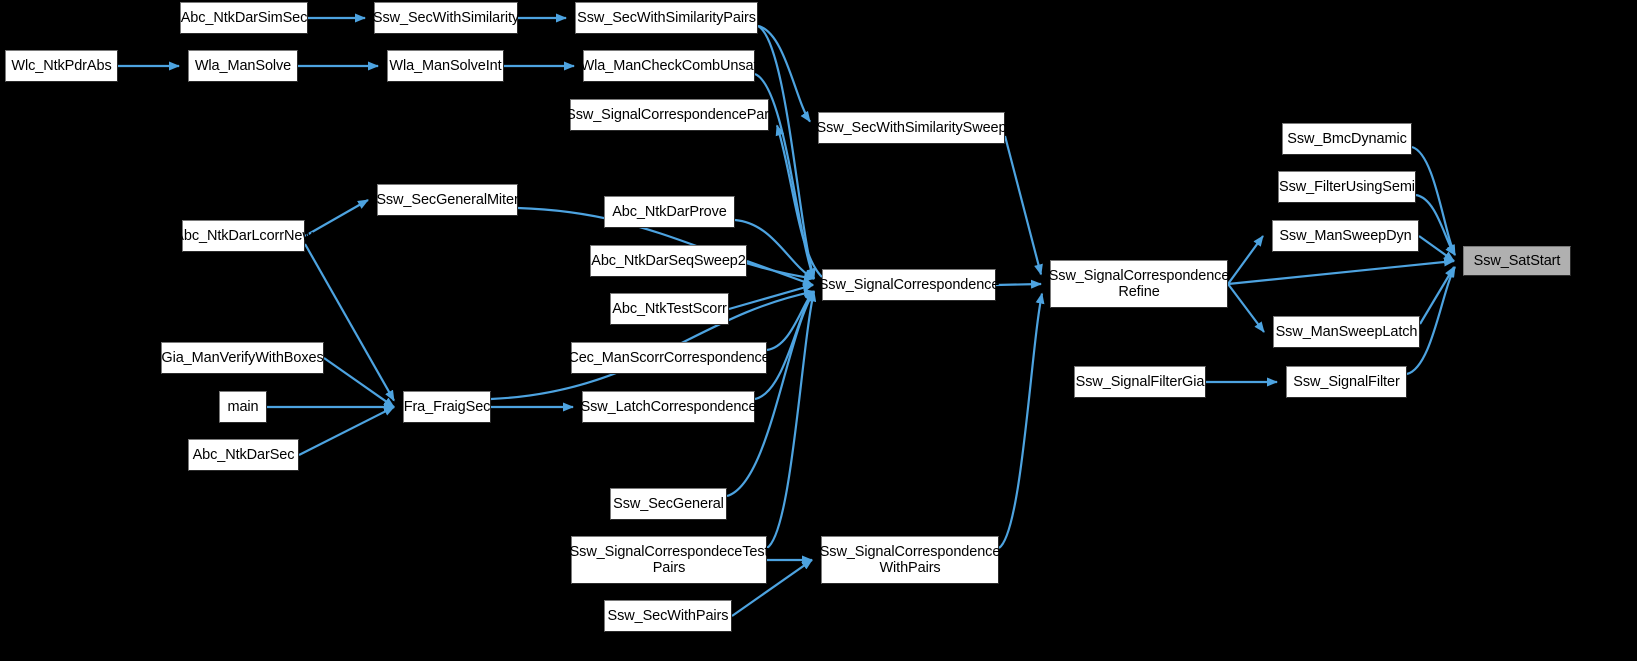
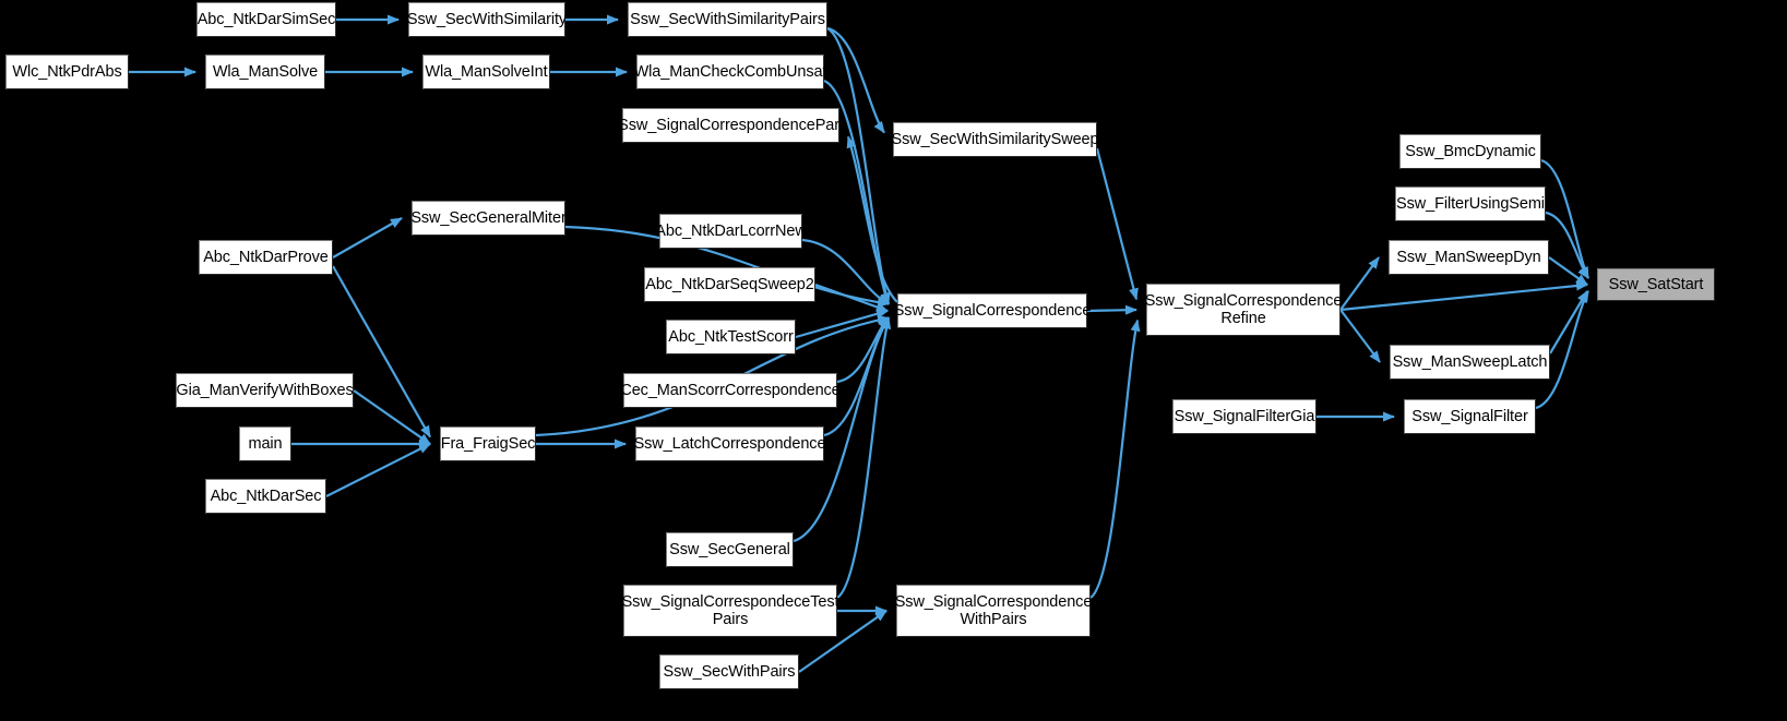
  Abc_NtkDarSimSec
  Ssw_SecWithSimilarity
  Ssw_SecWithSimilarityPairs
  Wlc_NtkPdrAbs
  Wla_ManSolve
  Wla_ManSolveInt
  Wla_ManCheckCombUnsat
  Ssw_SignalCorrespondencePart
  Ssw_SecWithSimilaritySweep
  Ssw_BmcDynamic
  Ssw_FilterUsingSemi
  Ssw_SecGeneralMiter
- Abc_NtkDarProve
+ Abc_NtkDarLcorrNew
  Ssw_ManSweepDyn
- Abc_NtkDarLcorrNew
+ Abc_NtkDarProve
  Abc_NtkDarSeqSweep2
  Ssw_SignalCorrespondence
  Ssw_SignalCorrespondence
  Refine
  Ssw_SatStart
  Abc_NtkTestScorr
  Ssw_ManSweepLatch
  Gia_ManVerifyWithBoxes
  Cec_ManScorrCorrespondence
  Ssw_SignalFilterGia
  Ssw_SignalFilter
  main
  Fra_FraigSec
  Ssw_LatchCorrespondence
  Abc_NtkDarSec
  Ssw_SecGeneral
  Ssw_SignalCorrespondeceTest
  Pairs
  Ssw_SignalCorrespondence
  WithPairs
  Ssw_SecWithPairs
